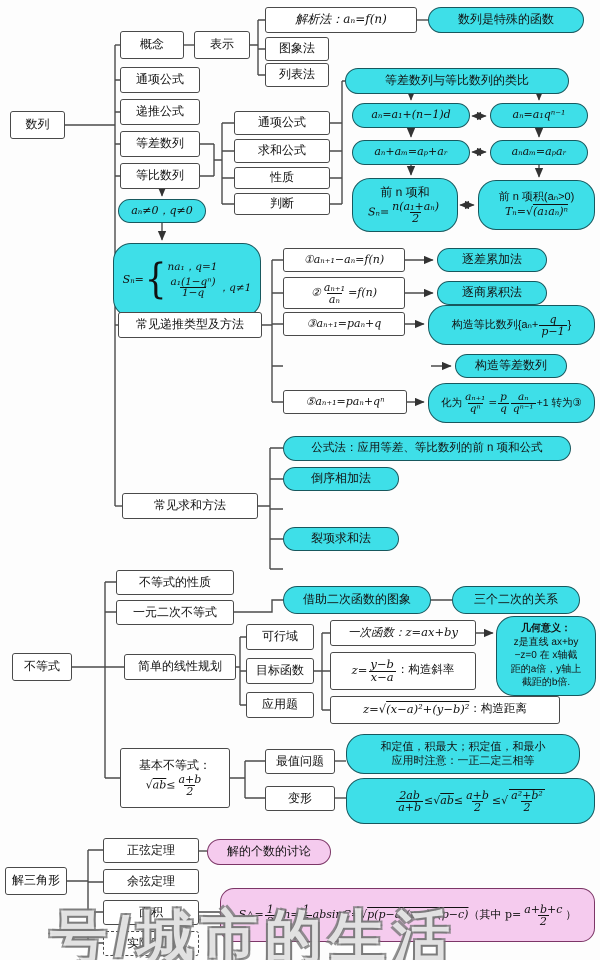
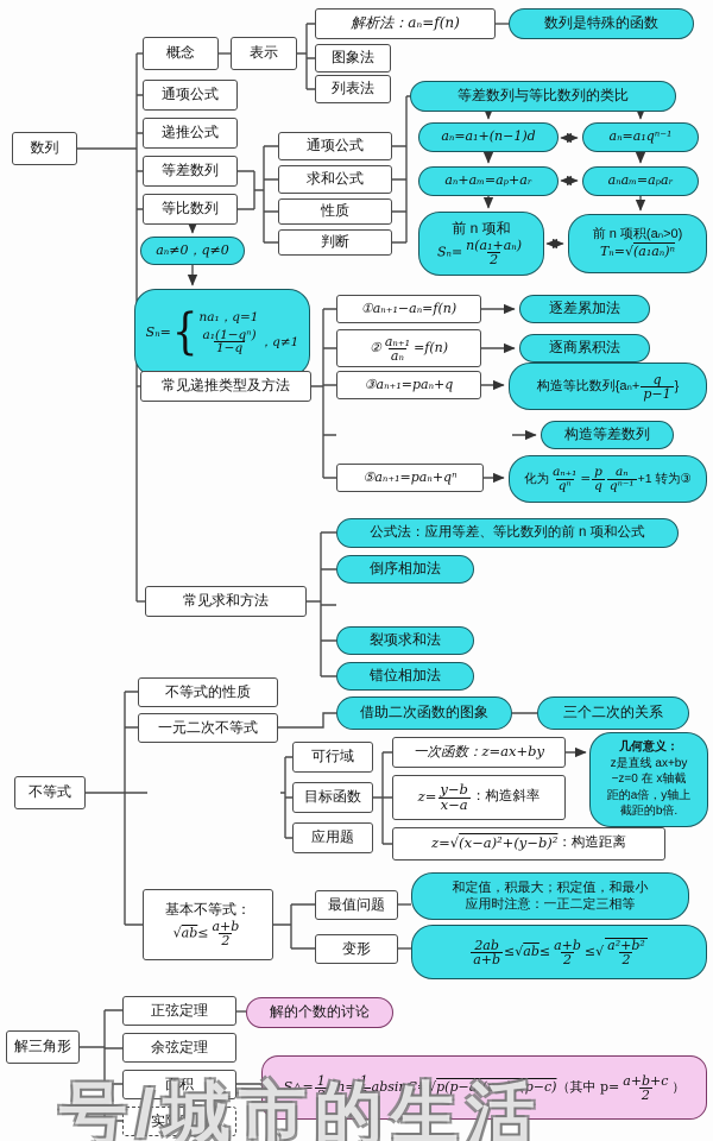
  数列
  概念
  表示
  解析法：aₙ=f(n)
  图象法
  列表法
  数列是特殊的函数
  通项公式
  递推公式
  等差数列
  等比数列
  通项公式
  求和公式
  性质
  判断
  aₙ≠0，q≠0
  等差数列与等比数列的类比
  aₙ=a₁+(n−1)d
  aₙ=a₁qⁿ⁻¹
  aₙ+aₘ=aₚ+aᵣ
  aₙaₘ=aₚaᵣ
  前 n 项和
  Sₙ=
  n(a₁+aₙ)
  2
  前 n 项积(aₙ>0)
  Tₙ=√(a₁aₙ)ⁿ
  Sₙ=
  {
  na₁，q=1
  a₁(1−qⁿ)
  1−q
  ，q≠1
  常见递推类型及方法
  ①aₙ₊₁−aₙ=f(n)
  逐差累加法
  ②
  aₙ₊₁
  aₙ
  =f(n)
  逐商累积法
  ③aₙ₊₁=paₙ+q
  构造等比数列{aₙ+
  q
  p−1
  }
  构造等差数列
  ⑤aₙ₊₁=paₙ+qⁿ
  化为
  aₙ₊₁
  qⁿ
  =
  p
  q
  aₙ
  qⁿ⁻¹
  +1 转为③
  常见求和方法
  公式法：应用等差、等比数列的前 n 项和公式
  倒序相加法
  裂项求和法
+ 错位相加法
  不等式
  不等式的性质
  一元二次不等式
  借助二次函数的图象
  三个二次的关系
- 简单的线性规划
  可行域
  目标函数
  应用题
  一次函数：z=ax+by
  z=
  y−b
  x−a
  ：构造斜率
  z=√
  (x−a)²+(y−b)²
  ：构造距离
  几何意义：
  z是直线 ax+by
  −z=0 在 x轴截
  距的a倍，y轴上
  截距的b倍.
  基本不等式：
  √ab≤
  a+b
  2
  最值问题
  变形
  和定值，积最大；积定值，和最小
  应用时注意：一正二定三相等
  2ab
  a+b
  ≤
  √ab
  ≤
  a+b
  2
  ≤
  √
  a²+b²
  2
  解三角形
  正弦定理
  余弦定理
  面积
  实际应用
  解的个数的讨论
  S△=
  1
  2
  ah=
  1
  2
  absinC=√
  p(p−a)(p−b)(p−c)
  （其中 p=
  a+b+c
  2
  ）
  号/城市的生活
